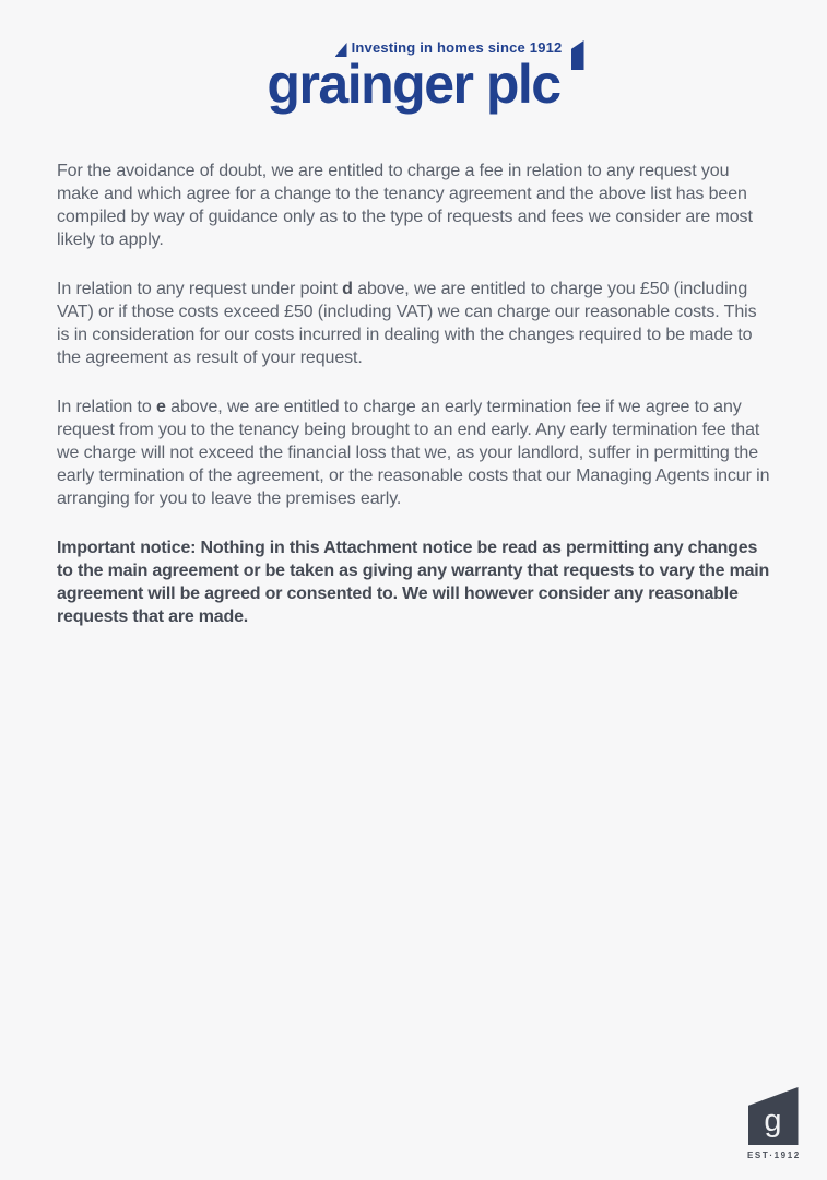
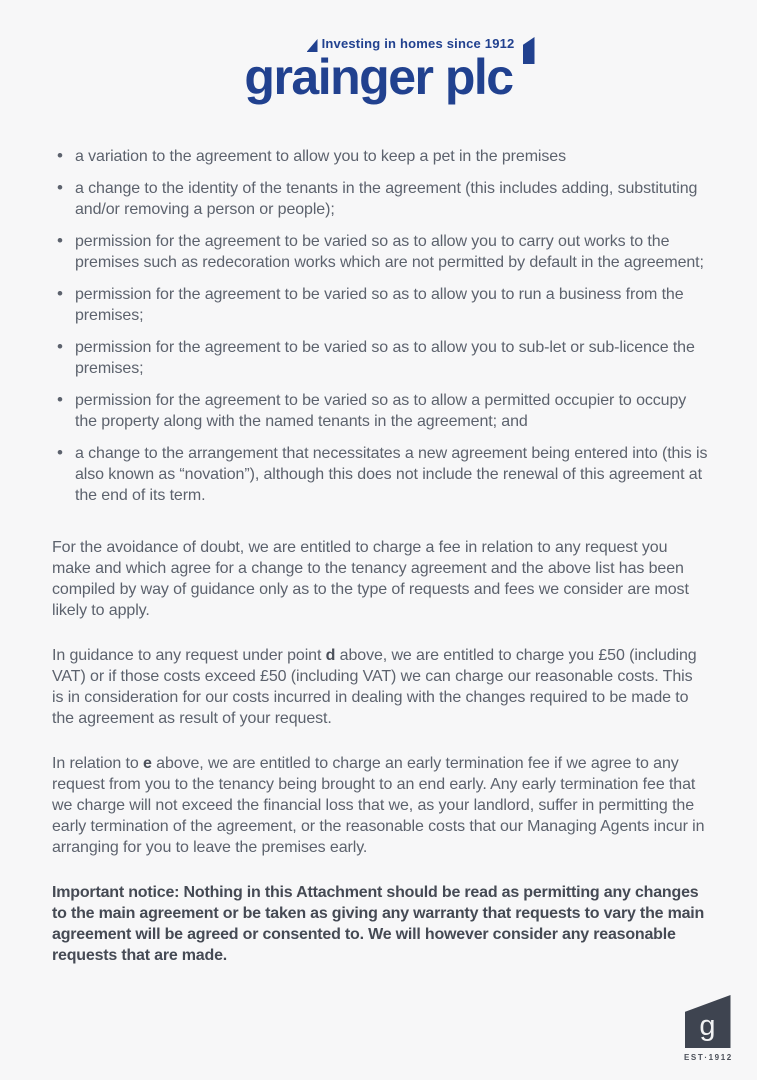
  Investing in homes since 1912
  grainger plc
+ a variation to the agreement to allow you to keep a pet in the premises
+ a change to the identity of the tenants in the agreement (this includes adding, substituting and/or removing a person or people);
+ permission for the agreement to be varied so as to allow you to carry out works to the premises such as redecoration works which are not permitted by default in the agreement;
+ permission for the agreement to be varied so as to allow you to run a business from the premises;
+ permission for the agreement to be varied so as to allow you to sub-let or sub-licence the premises;
+ permission for the agreement to be varied so as to allow a permitted occupier to occupy the property along with the named tenants in the agreement; and
+ a change to the arrangement that necessitates a new agreement being entered into (this is also known as “novation”), although this does not include the renewal of this agreement at the end of its term.
  For the avoidance of doubt, we are entitled to charge a fee in relation to any request you make and which agree for a change to the tenancy agreement and the above list has been compiled by way of guidance only as to the type of requests and fees we consider are most likely to apply.
- In relation to any request under point d above, we are entitled to charge you £50 (including VAT) or if those costs exceed £50 (including VAT) we can charge our reasonable costs. This is in consideration for our costs incurred in dealing with the changes required to be made to the agreement as result of your request.
+ In guidance to any request under point d above, we are entitled to charge you £50 (including VAT) or if those costs exceed £50 (including VAT) we can charge our reasonable costs. This is in consideration for our costs incurred in dealing with the changes required to be made to the agreement as result of your request.
  In relation to e above, we are entitled to charge an early termination fee if we agree to any request from you to the tenancy being brought to an end early. Any early termination fee that we charge will not exceed the financial loss that we, as your landlord, suffer in permitting the early termination of the agreement, or the reasonable costs that our Managing Agents incur in arranging for you to leave the premises early.
- Important notice: Nothing in this Attachment notice be read as permitting any changes to the main agreement or be taken as giving any warranty that requests to vary the main agreement will be agreed or consented to. We will however consider any reasonable requests that are made.
+ Important notice: Nothing in this Attachment should be read as permitting any changes to the main agreement or be taken as giving any warranty that requests to vary the main agreement will be agreed or consented to. We will however consider any reasonable requests that are made.
  g
  EST·1912
